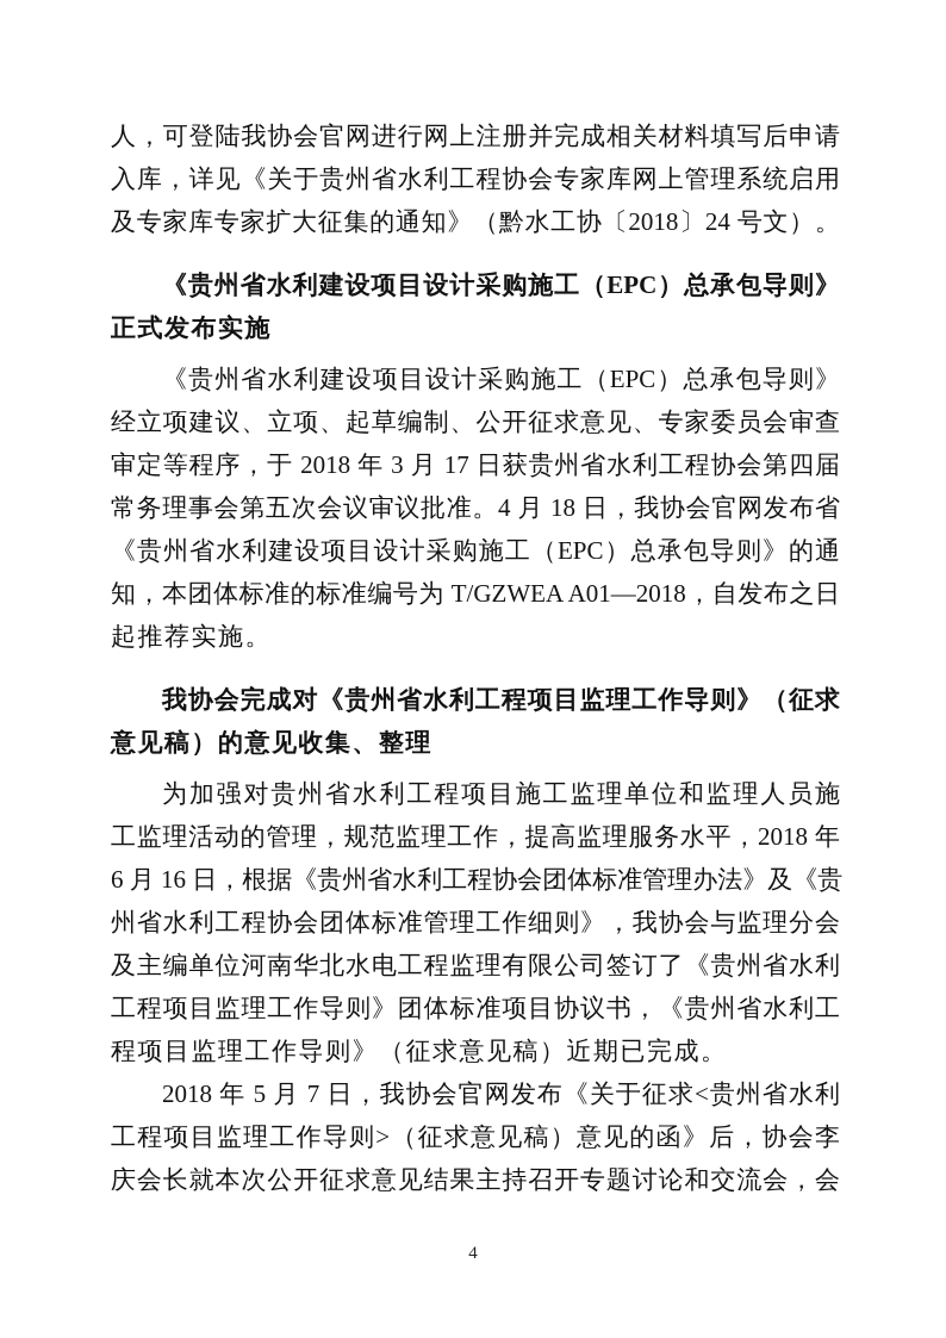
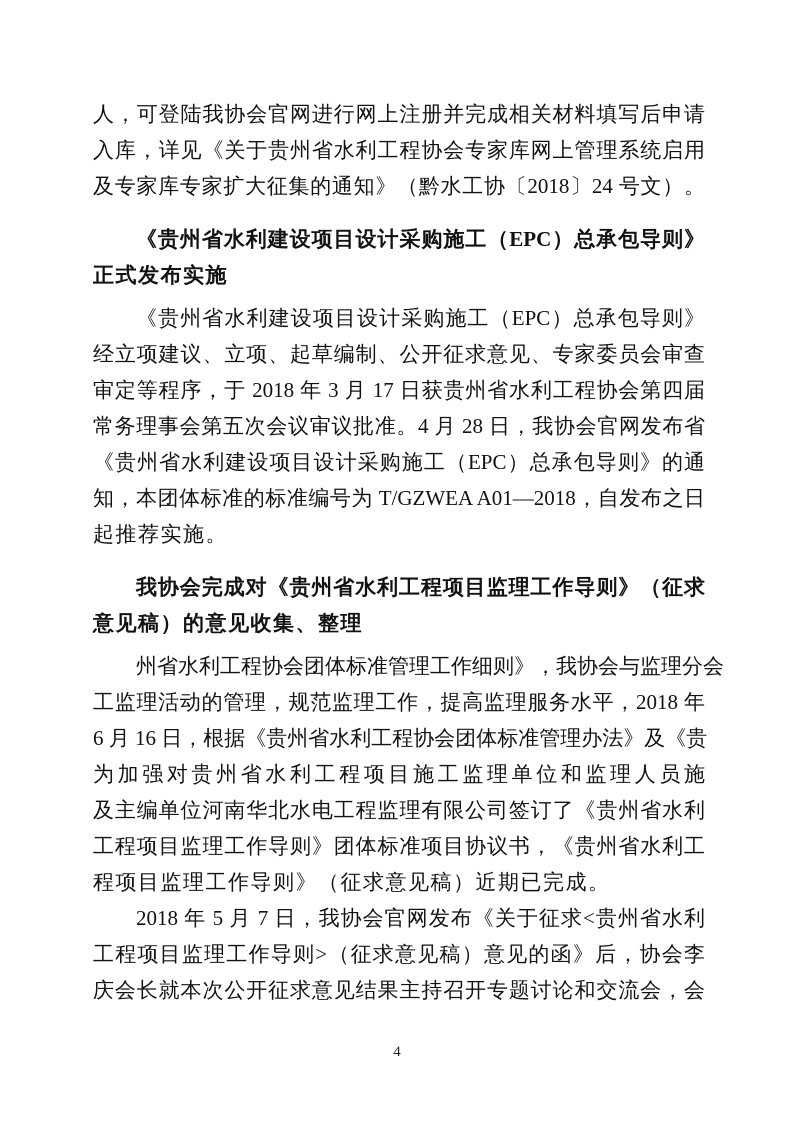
  人，可登陆我协会官网进行网上注册并完成相关材料填写后申请
  入库，详见《关于贵州省水利工程协会专家库网上管理系统启用
  及专家库专家扩大征集的通知》（黔水工协〔2018〕24 号文）。
  《贵州省水利建设项目设计采购施工（EPC）总承包导则》
  正式发布实施
  《贵州省水利建设项目设计采购施工（EPC）总承包导则》
  经立项建议、立项、起草编制、公开征求意见、专家委员会审查
  审定等程序，于 2018 年 3 月 17 日获贵州省水利工程协会第四届
- 常务理事会第五次会议审议批准。4 月 18 日，我协会官网发布省
+ 常务理事会第五次会议审议批准。4 月 28 日，我协会官网发布省
  《贵州省水利建设项目设计采购施工（EPC）总承包导则》的通
  知，本团体标准的标准编号为 T/GZWEA A01—2018，自发布之日
  起推荐实施。
  我协会完成对《贵州省水利工程项目监理工作导则》（征求
  意见稿）的意见收集、整理
- 为加强对贵州省水利工程项目施工监理单位和监理人员施
+ 州省水利工程协会团体标准管理工作细则》，我协会与监理分会
  工监理活动的管理，规范监理工作，提高监理服务水平，2018 年
  6 月 16 日，根据《贵州省水利工程协会团体标准管理办法》及《贵
- 州省水利工程协会团体标准管理工作细则》，我协会与监理分会
+ 为加强对贵州省水利工程项目施工监理单位和监理人员施
  及主编单位河南华北水电工程监理有限公司签订了《贵州省水利
  工程项目监理工作导则》团体标准项目协议书，《贵州省水利工
  程项目监理工作导则》（征求意见稿）近期已完成。
  2018 年 5 月 7 日，我协会官网发布《关于征求<贵州省水利
  工程项目监理工作导则>（征求意见稿）意见的函》后，协会李
  庆会长就本次公开征求意见结果主持召开专题讨论和交流会，会
  4
